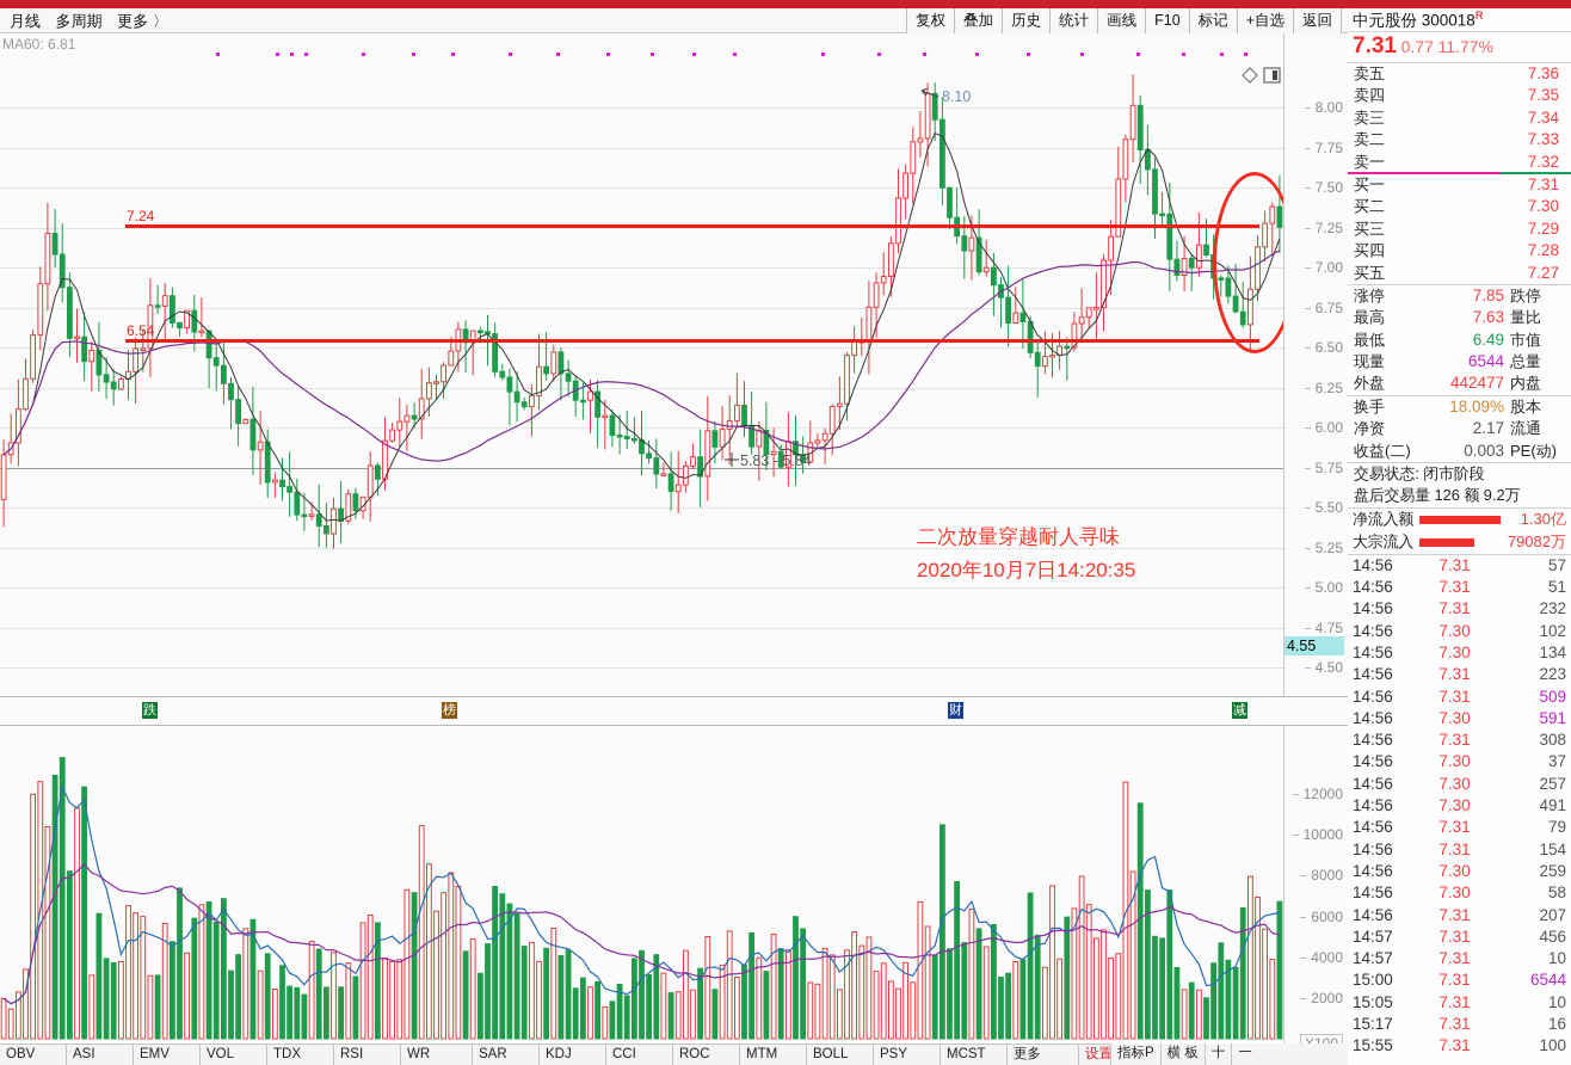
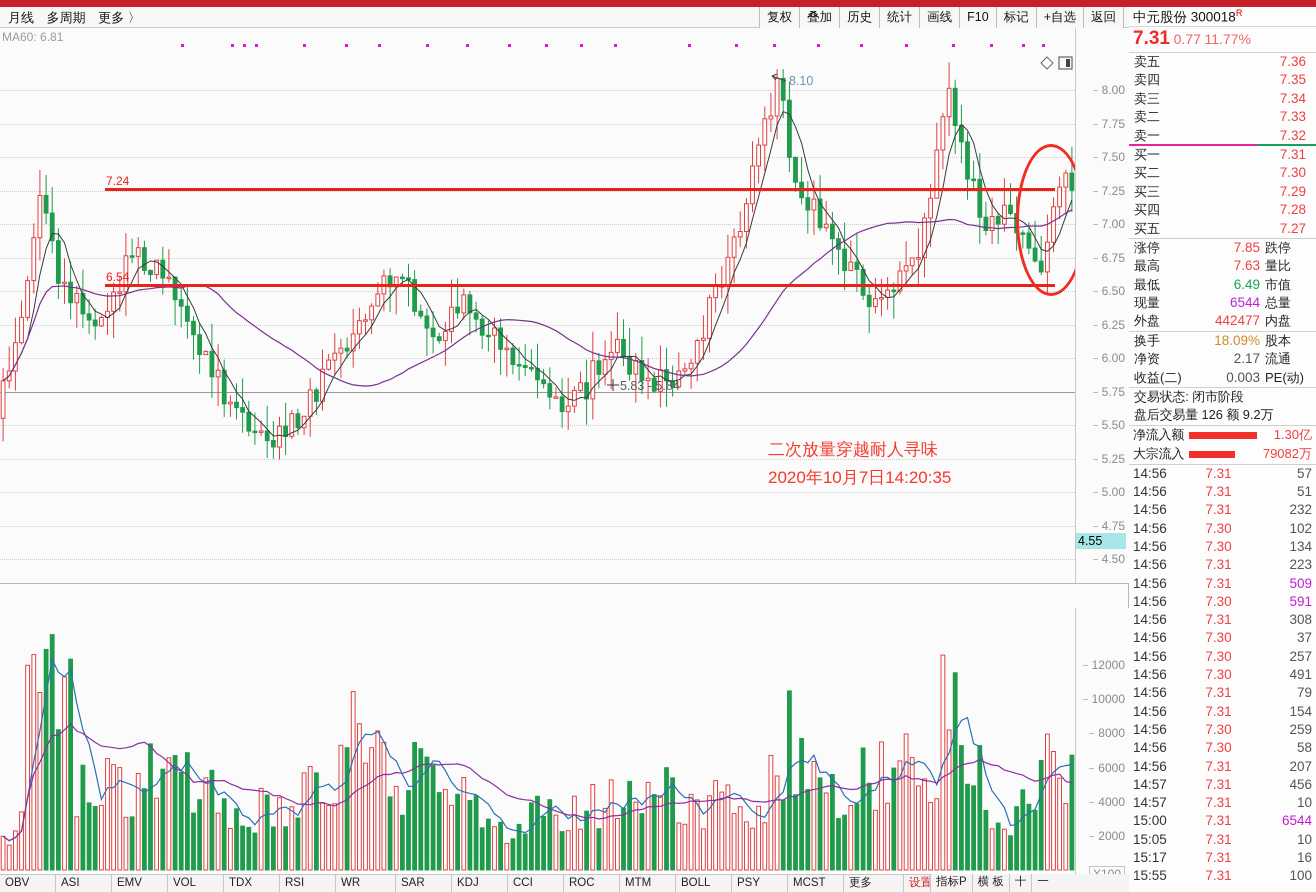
  月线 多周期 更多 〉
  复权
  叠加
  历史
  统计
  画线
  F10
  标记
  +自选
  返回
  MA60: 6.81
  7.24
  6.54
  8.10
  5.83 - 5.84
  二次放量穿越耐人寻味
  2020年10月7日14:20:35
  8.00
  7.75
  7.50
  7.25
  7.00
  6.75
  6.50
  6.25
  6.00
  5.75
  5.50
  5.25
  5.00
  4.75
  4.50
  4.55
- 跌
- 榜
- 财
- 减
  12000
  10000
  8000
  6000
  4000
  2000
  OBV
  ASI
  EMV
  VOL
  TDX
  RSI
  WR
  SAR
  KDJ
  CCI
  ROC
  MTM
  BOLL
  PSY
  MCST
  更多
  设置
  指标P
  横 板
  十
  一
  中元股份 300018R
  7.31 0.77 11.77%
  卖五
  7.36
  卖四
  7.35
  卖三
  7.34
  卖二
  7.33
  卖一
  7.32
  买一
  7.31
  买二
  7.30
  买三
  7.29
  买四
  7.28
  买五
  7.27
  涨停
  7.85
  跌停
  最高
  7.63
  量比
  最低
  6.49
  市值
  现量
  6544
  总量
  外盘
  442477
  内盘
  换手
  18.09%
  股本
  净资
  2.17
  流通
  收益(二)
  0.003
  PE(动)
  交易状态: 闭市阶段
  盘后交易量 126 额 9.2万
  净流入额
  1.30亿
  大宗流入
  79082万
  14:56
  7.31
  57
  14:56
  7.31
  51
  14:56
  7.31
  232
  14:56
  7.30
  102
  14:56
  7.30
  134
  14:56
  7.31
  223
  14:56
  7.31
  509
  14:56
  7.30
  591
  14:56
  7.31
  308
  14:56
  7.30
  37
  14:56
  7.30
  257
  14:56
  7.30
  491
  14:56
  7.31
  79
  14:56
  7.31
  154
  14:56
  7.30
  259
  14:56
  7.30
  58
  14:56
  7.31
  207
  14:57
  7.31
  456
  14:57
  7.31
  10
  15:00
  7.31
  6544
  15:05
  7.31
  10
  15:17
  7.31
  16
  15:55
  7.31
  100
